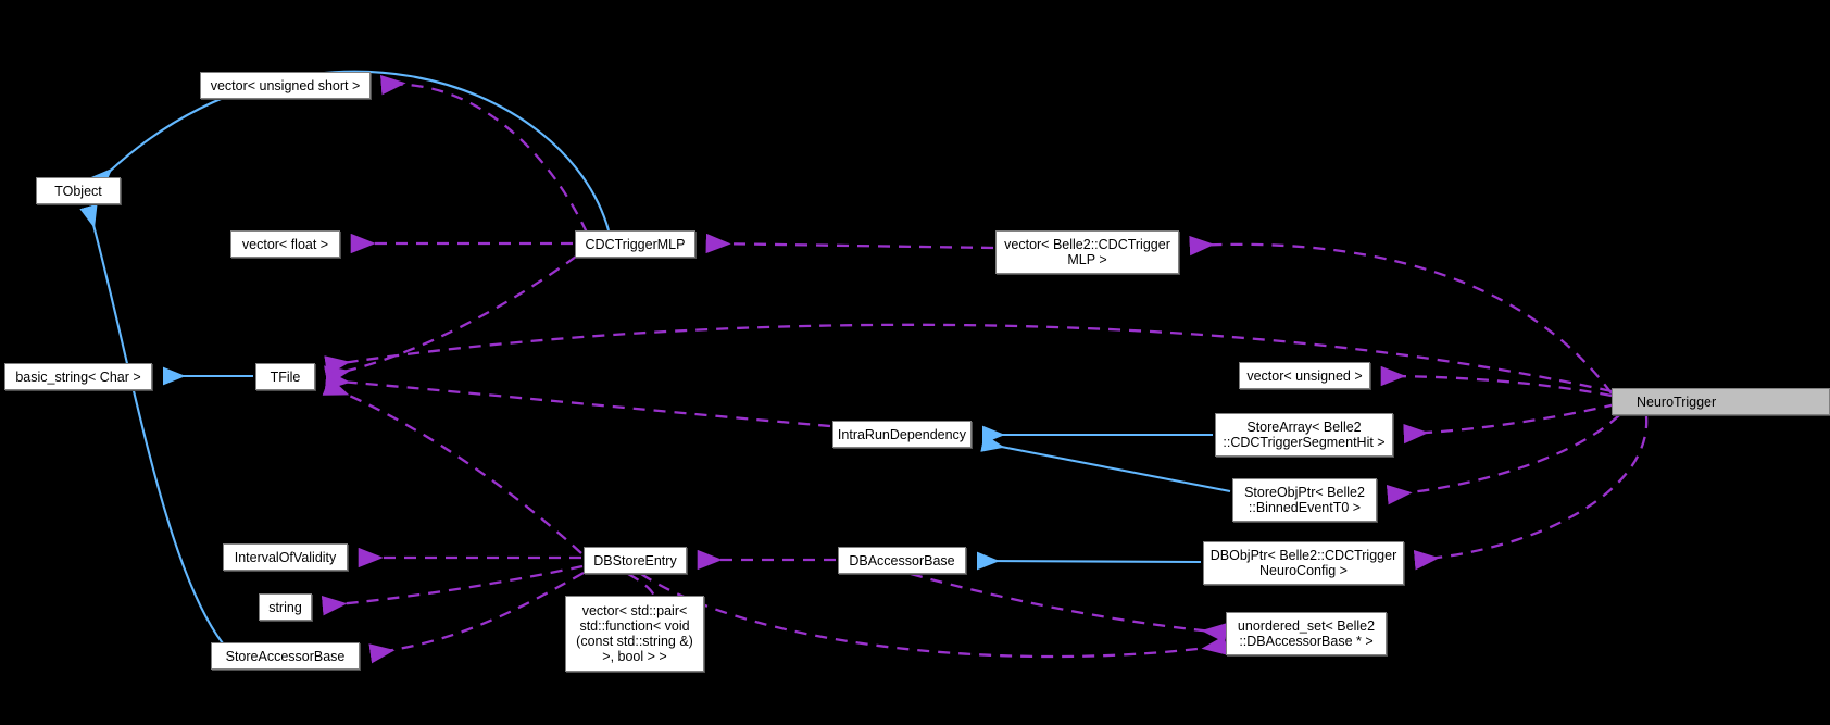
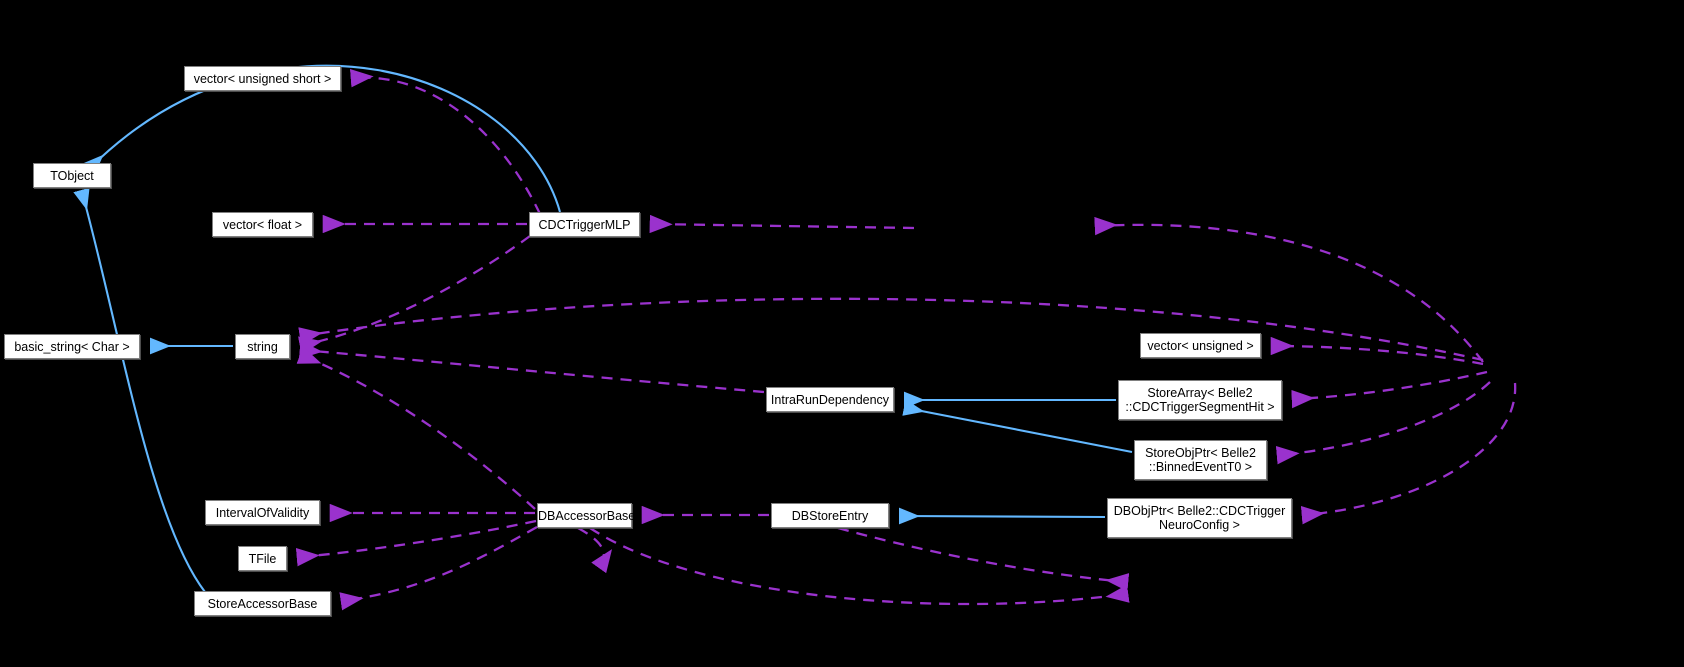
  TObject
  vector< unsigned short >
  vector< float >
  basic_string< Char >
- TFile
+ string
  CDCTriggerMLP
- vector< Belle2::CDCTrigger
- MLP >
  vector< unsigned >
  IntraRunDependency
  StoreArray< Belle2
  ::CDCTriggerSegmentHit >
  StoreObjPtr< Belle2
  ::BinnedEventT0 >
  IntervalOfValidity
- string
+ TFile
  StoreAccessorBase
- DBStoreEntry
+ DBAccessorBase
- vector< std::pair<
- std::function< void
- (const std::string &)
- >, bool > >
- DBAccessorBase
+ DBStoreEntry
  DBObjPtr< Belle2::CDCTrigger
  NeuroConfig >
- unordered_set< Belle2
- ::DBAccessorBase * >
- NeuroTrigger
